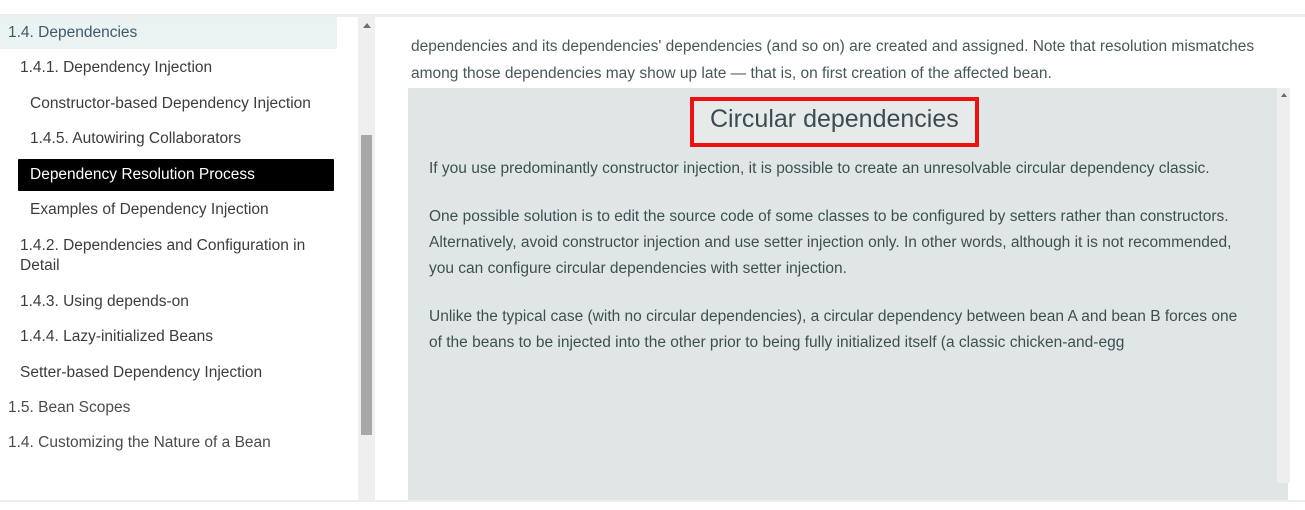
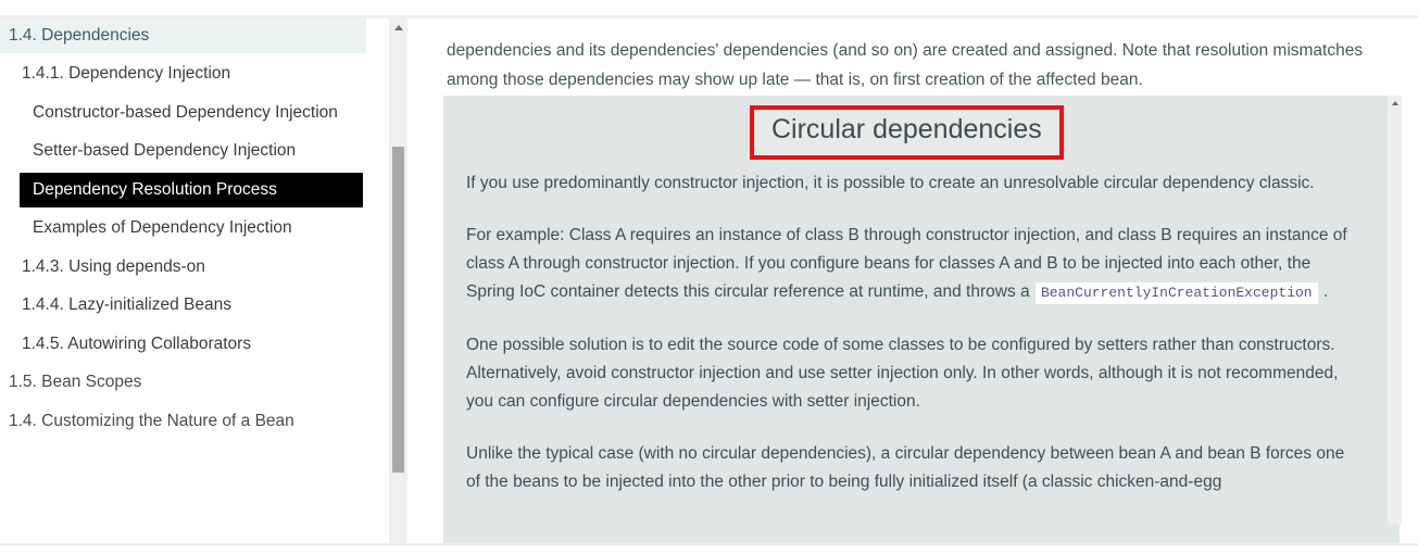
  1.4. Dependencies
  1.4.1. Dependency Injection
  Constructor-based Dependency Injection
- 1.4.5. Autowiring Collaborators
+ Setter-based Dependency Injection
  Dependency Resolution Process
  Examples of Dependency Injection
- 1.4.2. Dependencies and Configuration in Detail
  1.4.3. Using depends-on
  1.4.4. Lazy-initialized Beans
- Setter-based Dependency Injection
+ 1.4.5. Autowiring Collaborators
  1.5. Bean Scopes
  1.4. Customizing the Nature of a Bean
  dependencies and its dependencies' dependencies (and so on) are created and assigned. Note that resolution mismatches among those dependencies may show up late — that is, on first creation of the affected bean.
  Circular dependencies
  If you use predominantly constructor injection, it is possible to create an unresolvable circular dependency classic.
+ For example: Class A requires an instance of class B through constructor injection, and class B requires an instance of class A through constructor injection. If you configure beans for classes A and B to be injected into each other, the Spring IoC container detects this circular reference at runtime, and throws a BeanCurrentlyInCreationException .
  One possible solution is to edit the source code of some classes to be configured by setters rather than constructors. Alternatively, avoid constructor injection and use setter injection only. In other words, although it is not recommended, you can configure circular dependencies with setter injection.
  Unlike the typical case (with no circular dependencies), a circular dependency between bean A and bean B forces one of the beans to be injected into the other prior to being fully initialized itself (a classic chicken-and-egg
